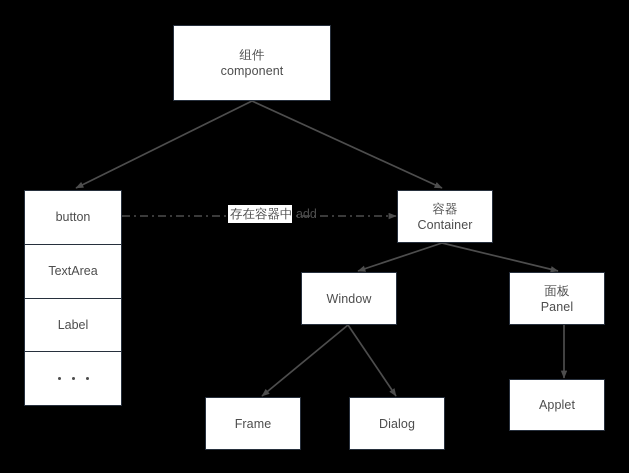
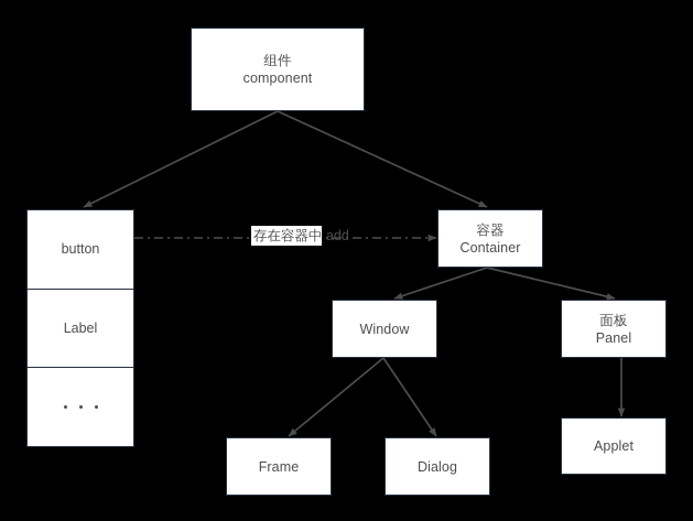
  组件
  component
  button
- TextArea
  Label
  存在容器中 add
  容器
  Container
  Window
  面板
  Panel
  Frame
  Dialog
  Applet
